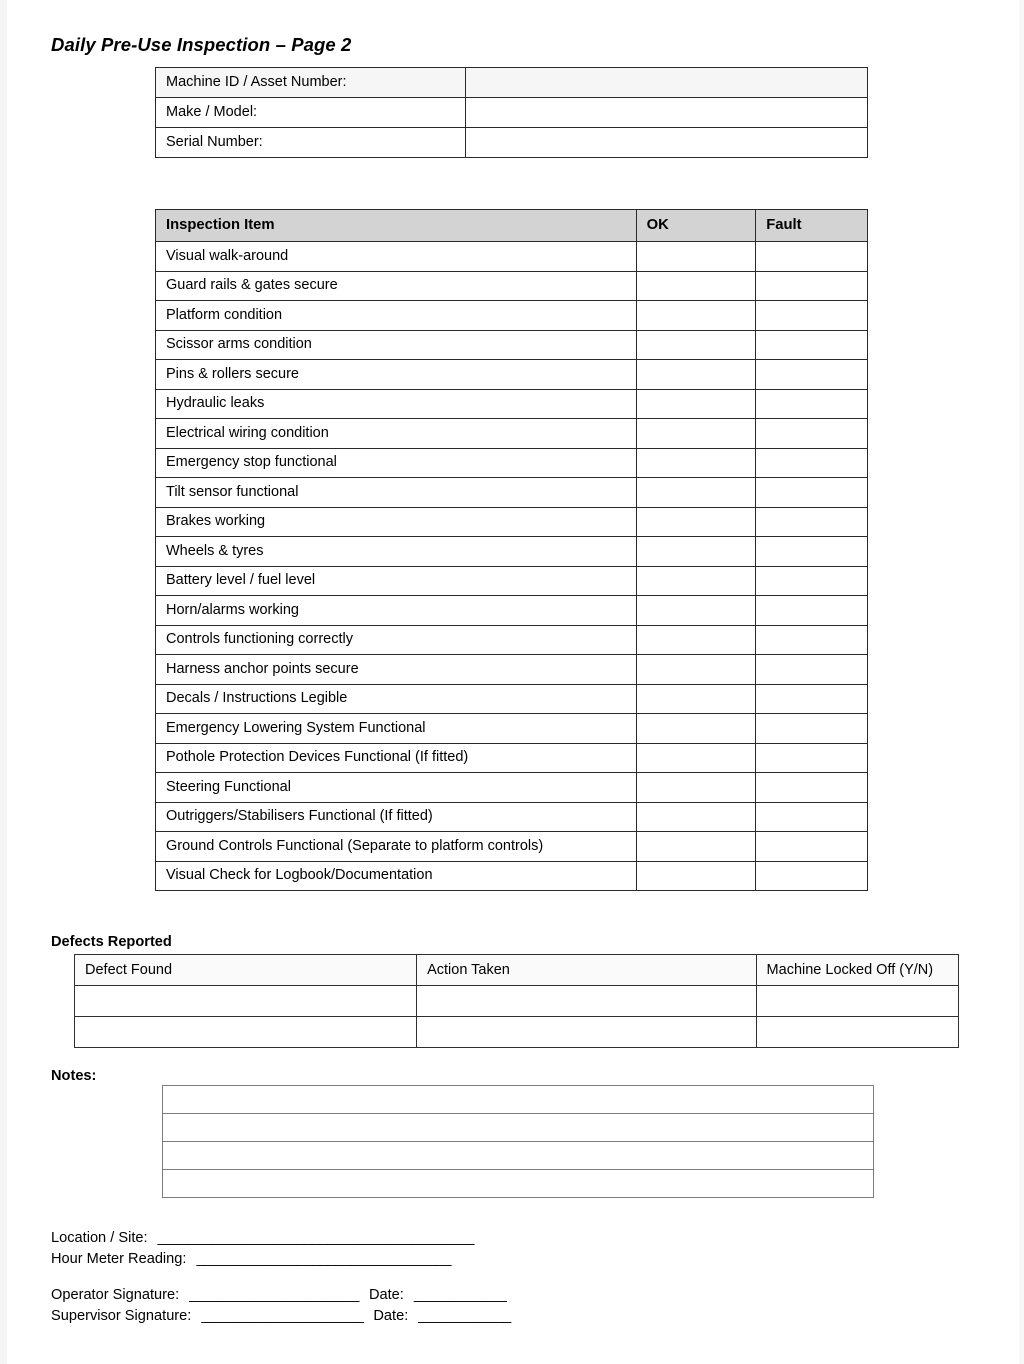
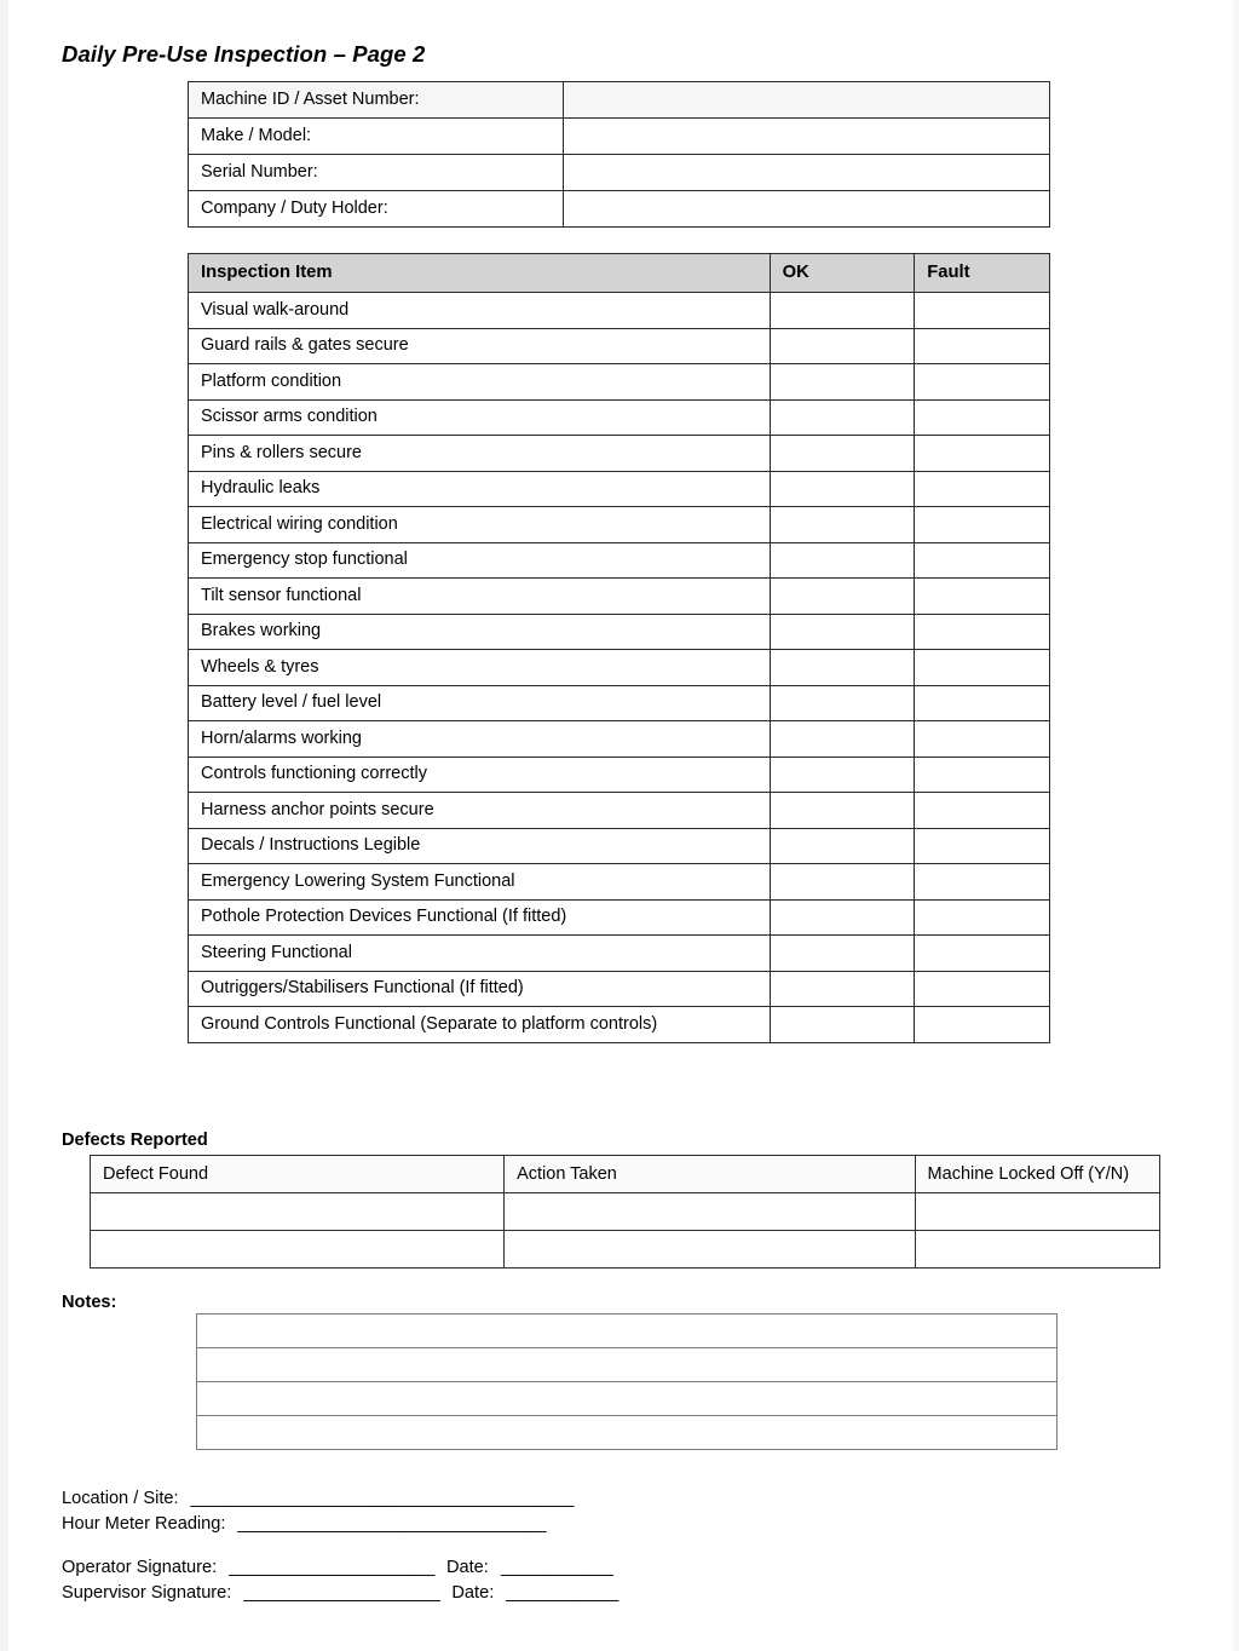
  Daily Pre-Use Inspection – Page 2
  Machine ID / Asset Number:
  Make / Model:
  Serial Number:
+ Company / Duty Holder:
  Inspection Item	OK	Fault
  Visual walk-around
  Guard rails & gates secure
  Platform condition
  Scissor arms condition
  Pins & rollers secure
  Hydraulic leaks
  Electrical wiring condition
  Emergency stop functional
  Tilt sensor functional
  Brakes working
  Wheels & tyres
  Battery level / fuel level
  Horn/alarms working
  Controls functioning correctly
  Harness anchor points secure
  Decals / Instructions Legible
  Emergency Lowering System Functional
  Pothole Protection Devices Functional (If fitted)
  Steering Functional
  Outriggers/Stabilisers Functional (If fitted)
  Ground Controls Functional (Separate to platform controls)
- Visual Check for Logbook/Documentation
  Defects Reported
  Defect Found	Action Taken	Machine Locked Off (Y/N)
  Notes:
  Location / Site: _________________________________________
  Hour Meter Reading: _________________________________
  Operator Signature: ______________________ Date: ____________
  Supervisor Signature: _____________________ Date: ____________
